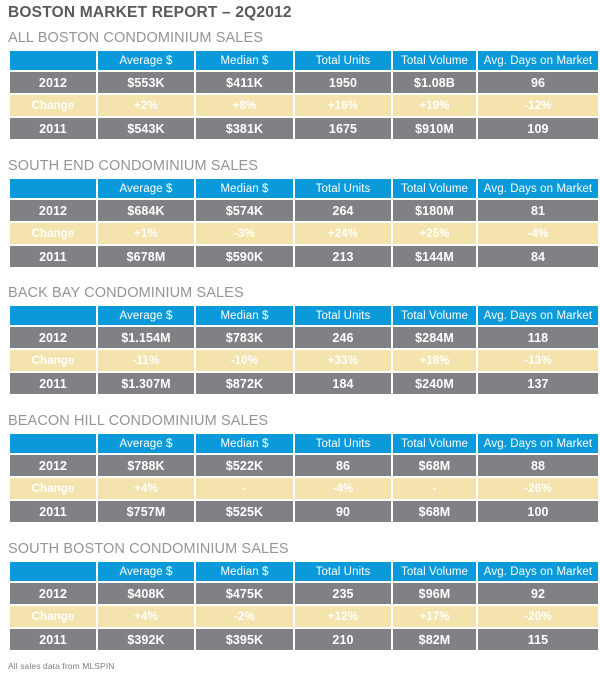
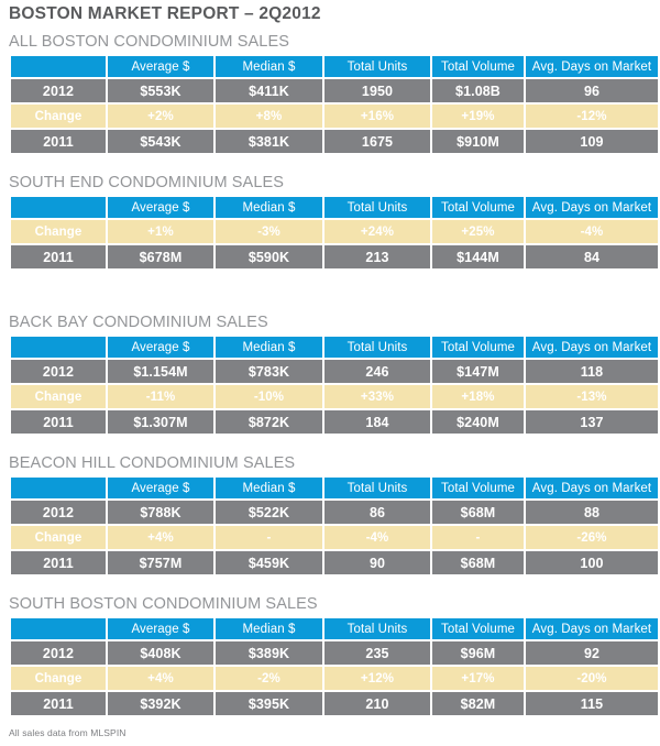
  BOSTON MARKET REPORT – 2Q2012
  ALL BOSTON CONDOMINIUM SALES
  	Average $	Median $	Total Units	Total Volume	Avg. Days on Market
  2012	$553K	$411K	1950	$1.08B	96
  Change	+2%	+8%	+16%	+19%	-12%
  2011	$543K	$381K	1675	$910M	109
  SOUTH END CONDOMINIUM SALES
  	Average $	Median $	Total Units	Total Volume	Avg. Days on Market
- 2012	$684K	$574K	264	$180M	81
  Change	+1%	-3%	+24%	+25%	-4%
  2011	$678M	$590K	213	$144M	84
  BACK BAY CONDOMINIUM SALES
  	Average $	Median $	Total Units	Total Volume	Avg. Days on Market
- 2012	$1.154M	$783K	246	$284M	118
+ 2012	$1.154M	$783K	246	$147M	118
  Change	-11%	-10%	+33%	+18%	-13%
  2011	$1.307M	$872K	184	$240M	137
  BEACON HILL CONDOMINIUM SALES
  	Average $	Median $	Total Units	Total Volume	Avg. Days on Market
  2012	$788K	$522K	86	$68M	88
  Change	+4%	-	-4%	-	-26%
- 2011	$757M	$525K	90	$68M	100
+ 2011	$757M	$459K	90	$68M	100
  SOUTH BOSTON CONDOMINIUM SALES
  	Average $	Median $	Total Units	Total Volume	Avg. Days on Market
- 2012	$408K	$475K	235	$96M	92
+ 2012	$408K	$389K	235	$96M	92
  Change	+4%	-2%	+12%	+17%	-20%
  2011	$392K	$395K	210	$82M	115
  All sales data from MLSPIN
